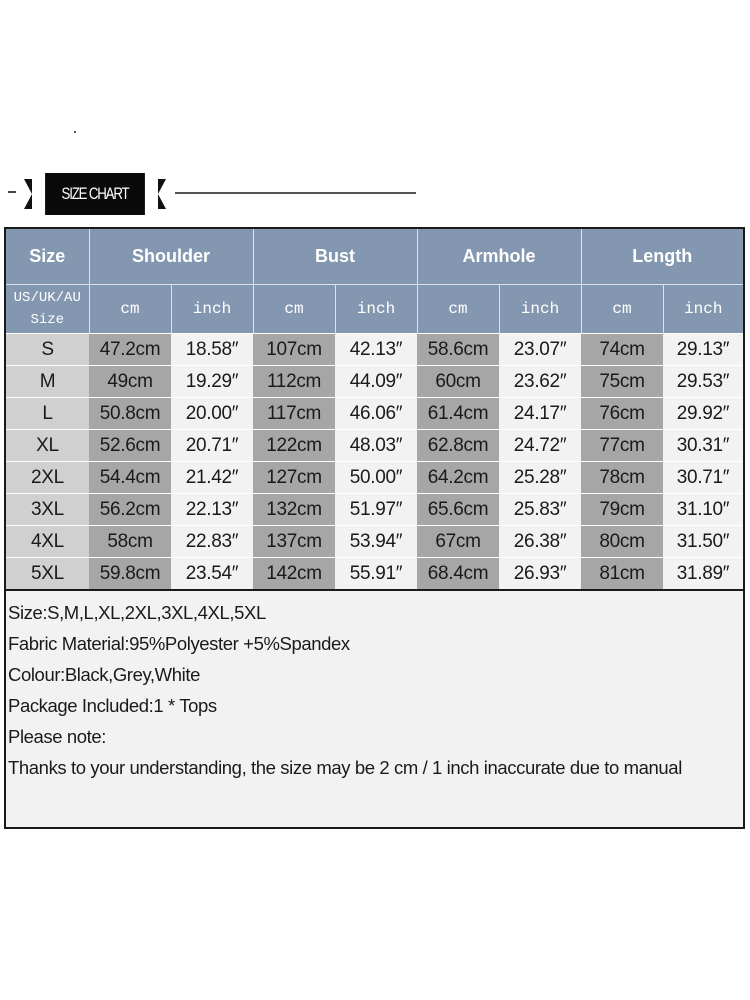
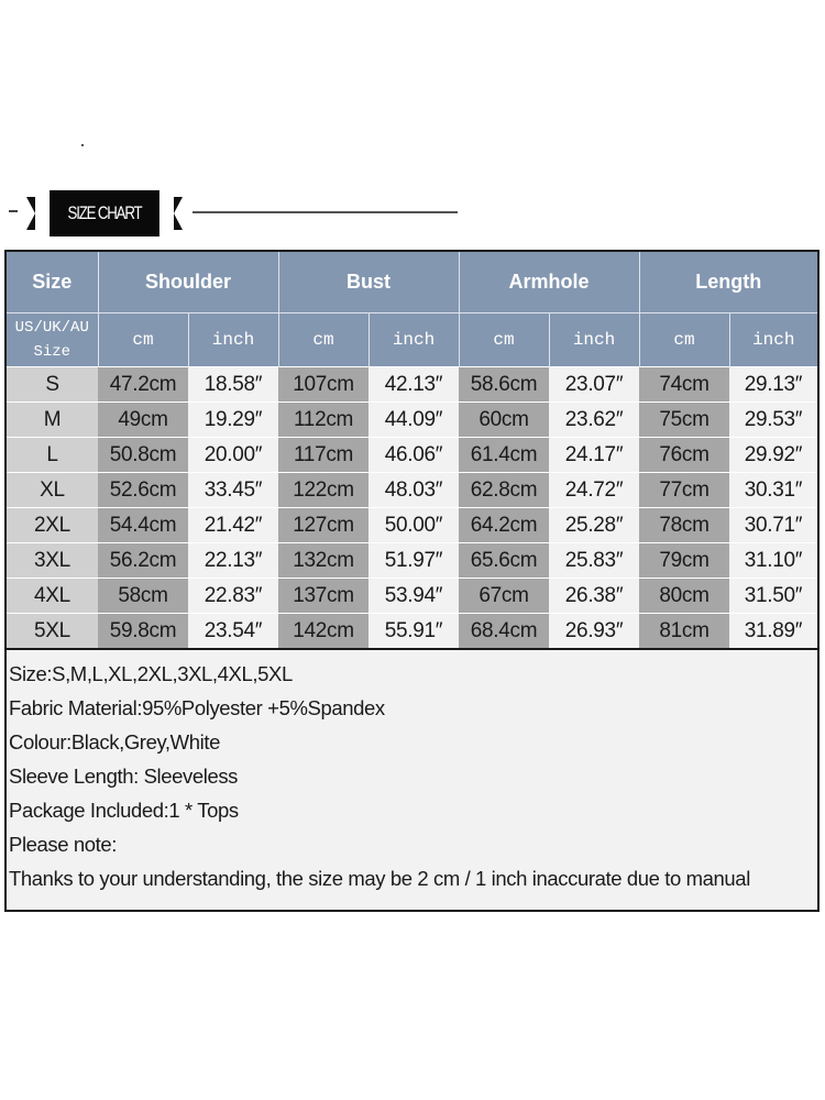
  SIZE CHART
  Size	Shoulder	Bust	Armhole	Length
  US/UK/AU Size	cm	inch	cm	inch	cm	inch	cm	inch
  S	47.2cm	18.58″	107cm	42.13″	58.6cm	23.07″	74cm	29.13″
  M	49cm	19.29″	112cm	44.09″	60cm	23.62″	75cm	29.53″
  L	50.8cm	20.00″	117cm	46.06″	61.4cm	24.17″	76cm	29.92″
- XL	52.6cm	20.71″	122cm	48.03″	62.8cm	24.72″	77cm	30.31″
+ XL	52.6cm	33.45″	122cm	48.03″	62.8cm	24.72″	77cm	30.31″
  2XL	54.4cm	21.42″	127cm	50.00″	64.2cm	25.28″	78cm	30.71″
  3XL	56.2cm	22.13″	132cm	51.97″	65.6cm	25.83″	79cm	31.10″
  4XL	58cm	22.83″	137cm	53.94″	67cm	26.38″	80cm	31.50″
  5XL	59.8cm	23.54″	142cm	55.91″	68.4cm	26.93″	81cm	31.89″
  Size:S,M,L,XL,2XL,3XL,4XL,5XL
  Fabric Material:95%Polyester +5%Spandex
  Colour:Black,Grey,White
+ Sleeve Length: Sleeveless
  Package Included:1 * Tops
  Please note:
  Thanks to your understanding, the size may be 2 cm / 1 inch inaccurate due to manual
